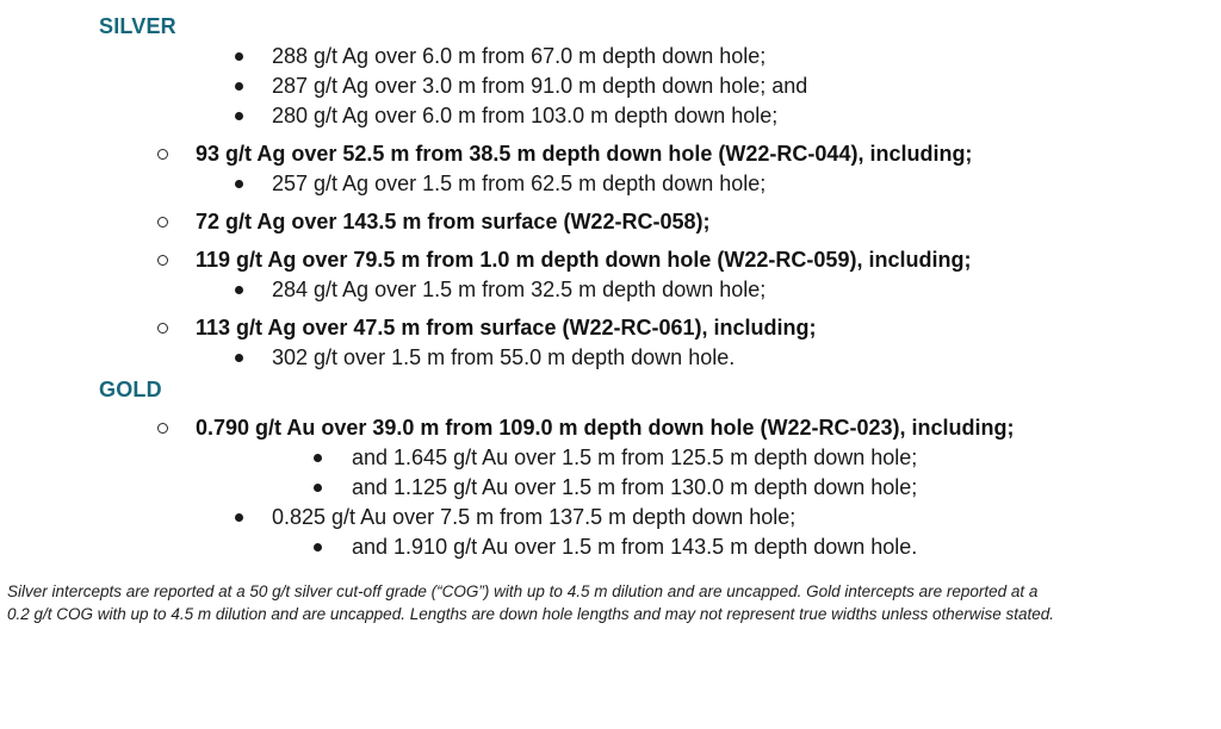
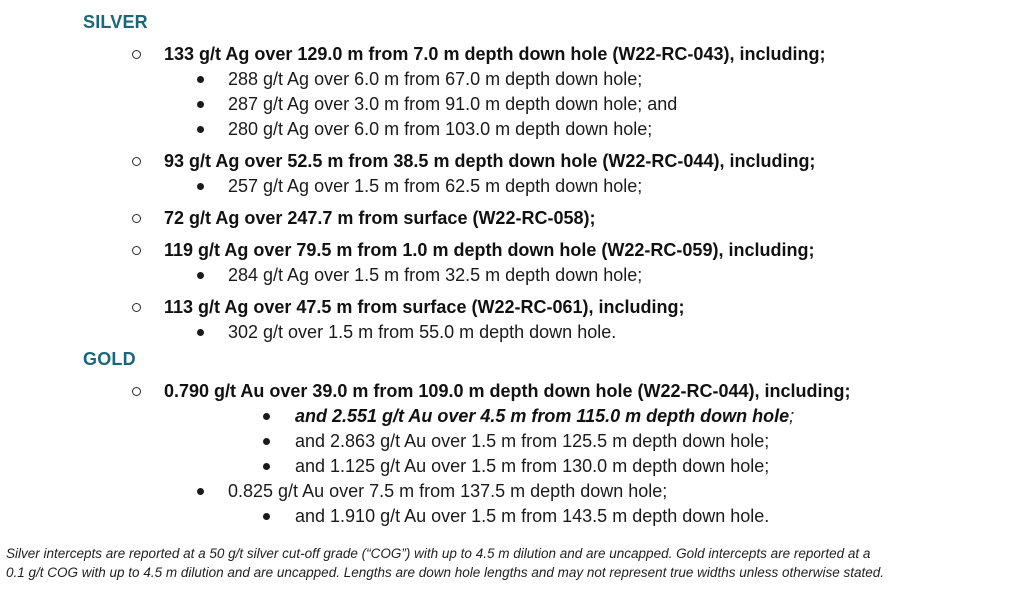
  SILVER
+ 133 g/t Ag over 129.0 m from 7.0 m depth down hole (W22-RC-043), including;
  288 g/t Ag over 6.0 m from 67.0 m depth down hole;
  287 g/t Ag over 3.0 m from 91.0 m depth down hole; and
  280 g/t Ag over 6.0 m from 103.0 m depth down hole;
  93 g/t Ag over 52.5 m from 38.5 m depth down hole (W22-RC-044), including;
  257 g/t Ag over 1.5 m from 62.5 m depth down hole;
- 72 g/t Ag over 143.5 m from surface (W22-RC-058);
+ 72 g/t Ag over 247.7 m from surface (W22-RC-058);
  119 g/t Ag over 79.5 m from 1.0 m depth down hole (W22-RC-059), including;
  284 g/t Ag over 1.5 m from 32.5 m depth down hole;
  113 g/t Ag over 47.5 m from surface (W22-RC-061), including;
  302 g/t over 1.5 m from 55.0 m depth down hole.
  GOLD
- 0.790 g/t Au over 39.0 m from 109.0 m depth down hole (W22-RC-023), including;
+ 0.790 g/t Au over 39.0 m from 109.0 m depth down hole (W22-RC-044), including;
+ and 2.551 g/t Au over 4.5 m from 115.0 m depth down hole
+ ;
- and 1.645 g/t Au over 1.5 m from 125.5 m depth down hole;
+ and 2.863 g/t Au over 1.5 m from 125.5 m depth down hole;
  and 1.125 g/t Au over 1.5 m from 130.0 m depth down hole;
  0.825 g/t Au over 7.5 m from 137.5 m depth down hole;
  and 1.910 g/t Au over 1.5 m from 143.5 m depth down hole.
  Silver intercepts are reported at a 50 g/t silver cut-off grade (“COG”) with up to 4.5 m dilution and are uncapped. Gold intercepts are reported at a
- 0.2 g/t COG with up to 4.5 m dilution and are uncapped. Lengths are down hole lengths and may not represent true widths unless otherwise stated.
+ 0.1 g/t COG with up to 4.5 m dilution and are uncapped. Lengths are down hole lengths and may not represent true widths unless otherwise stated.
